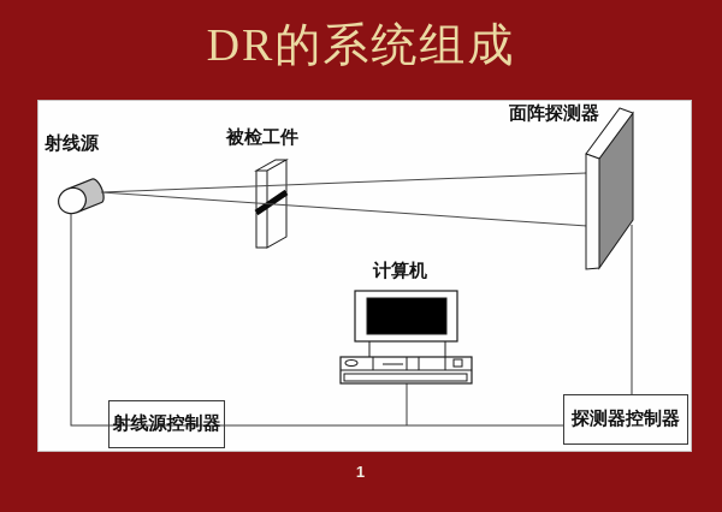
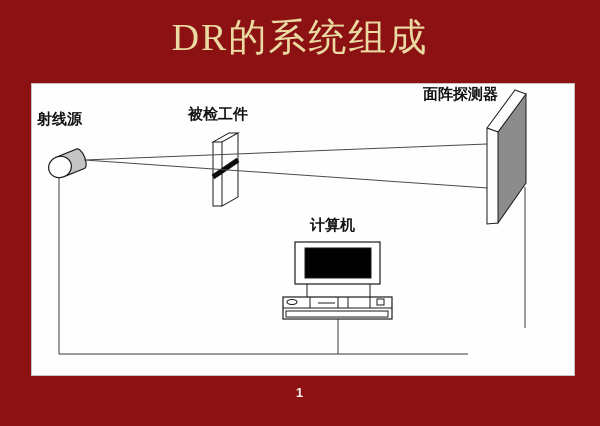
  DR的系统组成
  射线源
  被检工件
  面阵探测器
  计算机
- 射线源控制器
- 探测器控制器
  1
